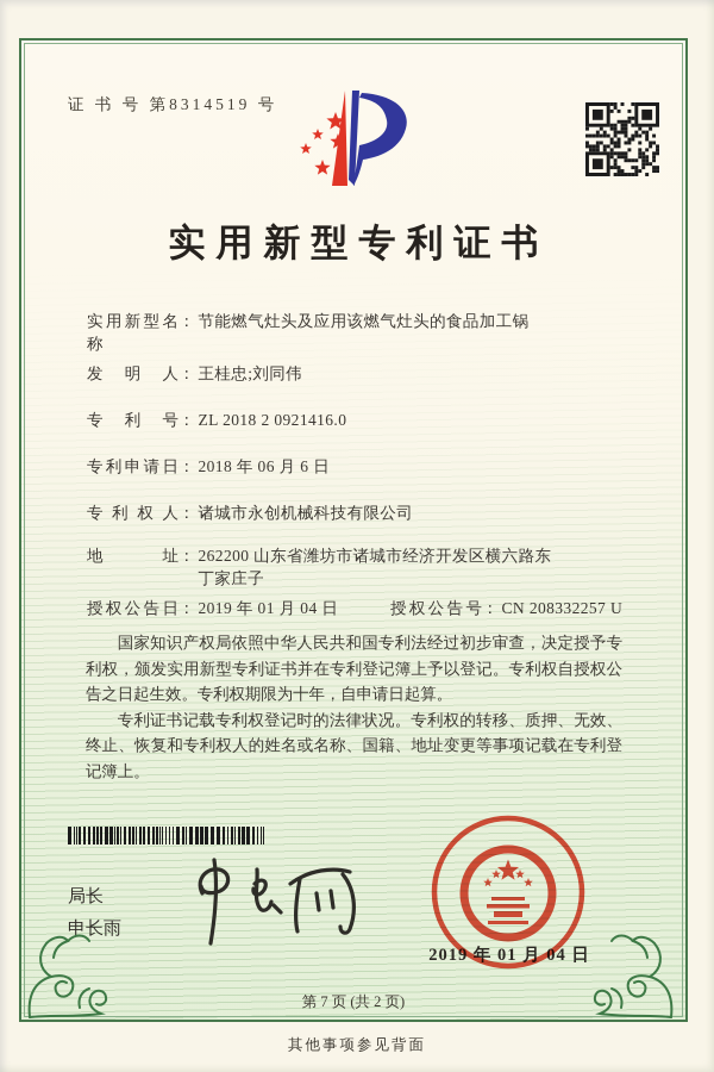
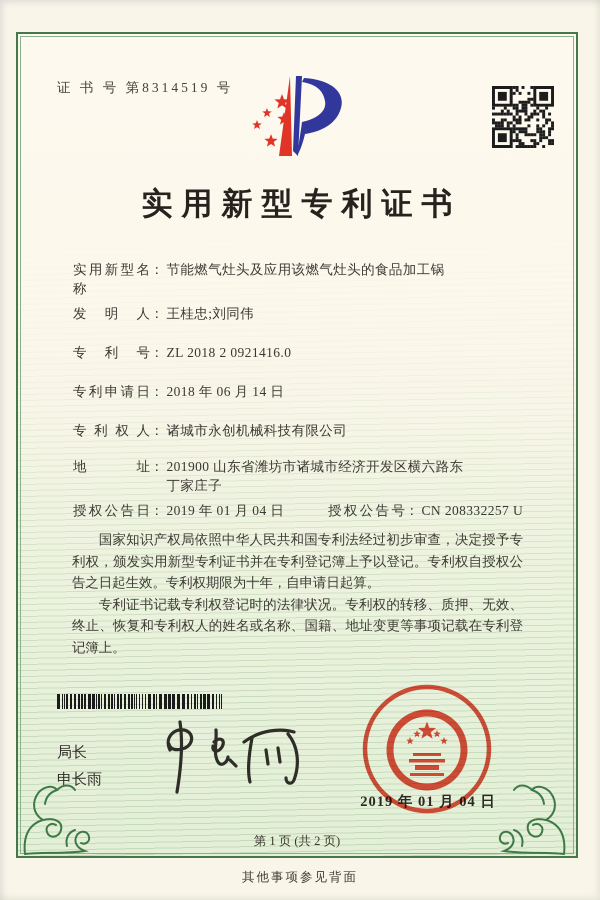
  证 书 号 第8314519 号
  实用新型专利证书
  实用新型名称
  ：
  节能燃气灶头及应用该燃气灶头的食品加工锅
  发明人
  ：
  王桂忠;刘同伟
  专利号
  ：
  ZL 2018 2 0921416.0
  专利申请日
  ：
- 2018 年 06 月 6 日
+ 2018 年 06 月 14 日
  专利权人
  ：
  诸城市永创机械科技有限公司
  地址
  ：
- 262200 山东省潍坊市诸城市经济开发区横六路东丁家庄子
+ 201900 山东省潍坊市诸城市经济开发区横六路东丁家庄子
  授权公告日
  ：
  2019 年 01 月 04 日
  授权公告号
  ：
  CN 208332257 U
  国家知识产权局依照中华人民共和国专利法经过初步审查，决定授予专利权，颁发实用新型专利证书并在专利登记簿上予以登记。专利权自授权公告之日起生效。专利权期限为十年，自申请日起算。
  专利证书记载专利权登记时的法律状况。专利权的转移、质押、无效、终止、恢复和专利权人的姓名或名称、国籍、地址变更等事项记载在专利登记簿上。
  局长
  申长雨
  2019 年 01 月4 日
- 第 7 页 (共 2 页)
+ 第 1 页 (共 2 页)
  其他事项参见背面
